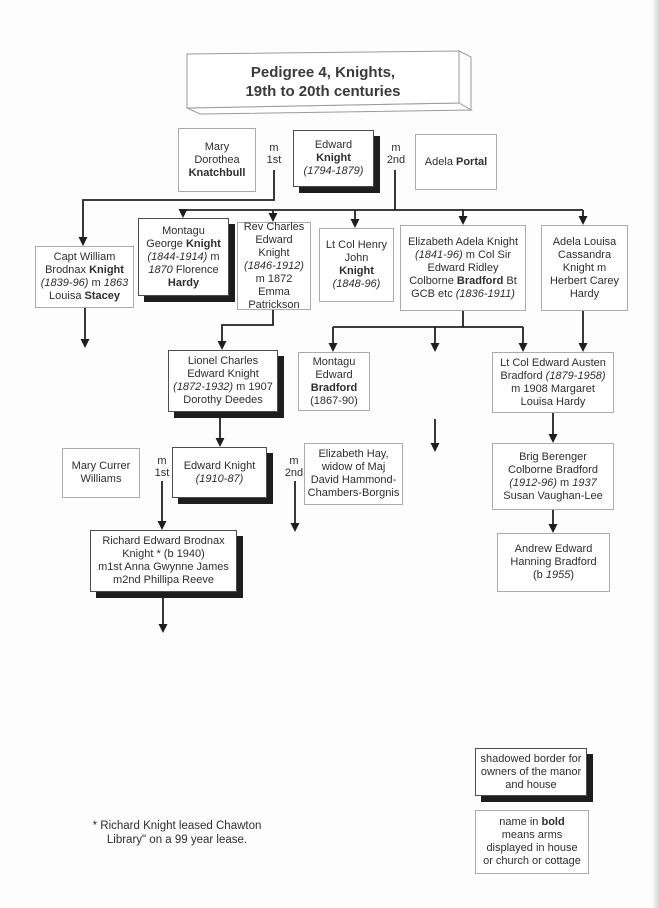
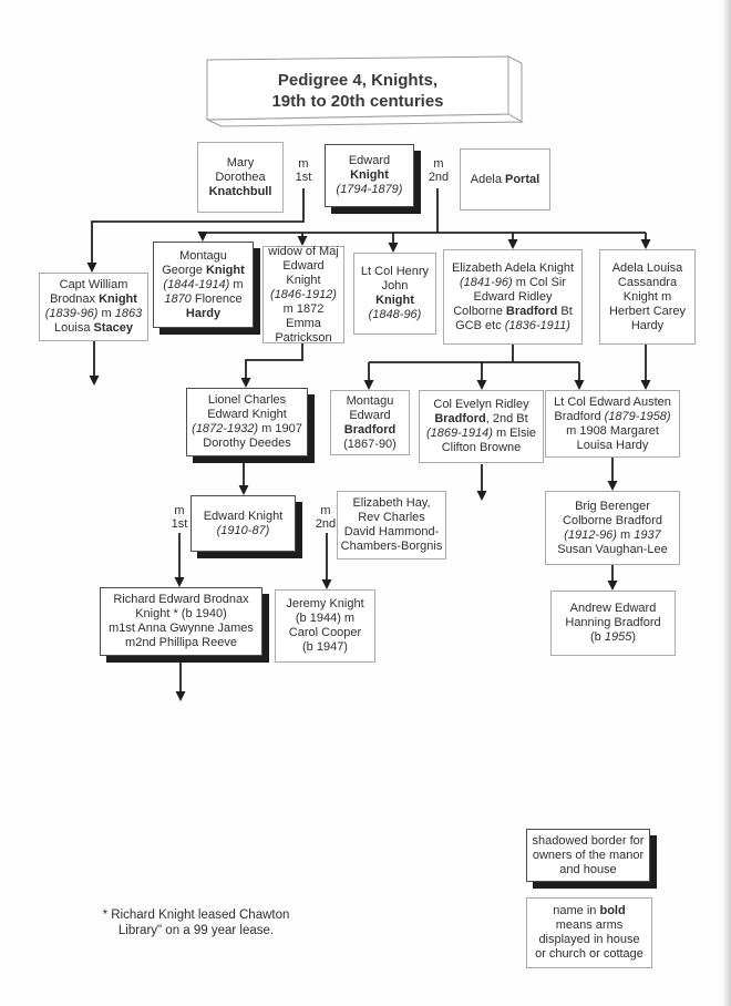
  Pedigree 4, Knights,
  19th to 20th centuries
  Mary
  Dorothea
  Knatchbull
  Edward
  Knight
  (1794-1879)
  Adela Portal
  Capt William
  Brodnax Knight
  (1839-96) m 1863
  Louisa Stacey
  Montagu
  George Knight
  (1844-1914) m
  1870 Florence
  Hardy
- Rev Charles
+ widow of Maj
  Edward Knight
  (1846-1912)
  m 1872 Emma
  Patrickson
  Lt Col Henry
  John
  Knight
  (1848-96)
  Elizabeth Adela Knight
  (1841-96) m Col Sir
  Edward Ridley
  Colborne Bradford Bt
  GCB etc (1836-1911)
  Adela Louisa
  Cassandra
  Knight m
  Herbert Carey
  Hardy
  Lionel Charles
  Edward Knight
  (1872-1932) m 1907
  Dorothy Deedes
  Montagu
  Edward
  Bradford
  (1867-90)
+ Col Evelyn Ridley
+ Bradford, 2nd Bt
+ (1869-1914) m Elsie
+ Clifton Browne
  Lt Col Edward Austen
  Bradford (1879-1958)
  m 1908 Margaret
  Louisa Hardy
- Mary Currer
- Williams
  Edward Knight
  (1910-87)
  Elizabeth Hay,
- widow of Maj
+ Rev Charles
  David Hammond-
  Chambers-Borgnis
  Brig Berenger
  Colborne Bradford
  (1912-96) m 1937
  Susan Vaughan-Lee
  Richard Edward Brodnax
  Knight * (b 1940)
  m1st Anna Gwynne James
  m2nd Phillipa Reeve
+ Jeremy Knight
+ (b 1944) m
+ Carol Cooper
+ (b 1947)
  Andrew Edward
  Hanning Bradford
  (b 1955)
  shadowed border for
  owners of the manor
  and house
  name in bold
  means arms
  displayed in house
  or church or cottage
  m
  1st
  m
  2nd
  m
  1st
  m
  2nd
  * Richard Knight leased Chawton
  Library" on a 99 year lease.
